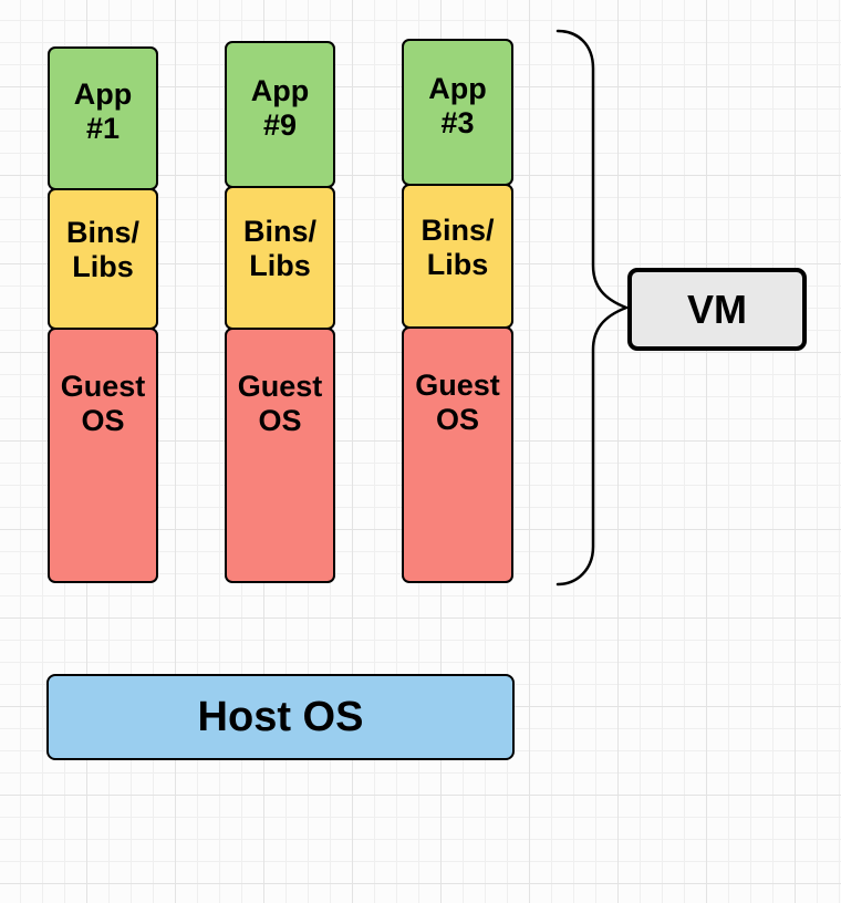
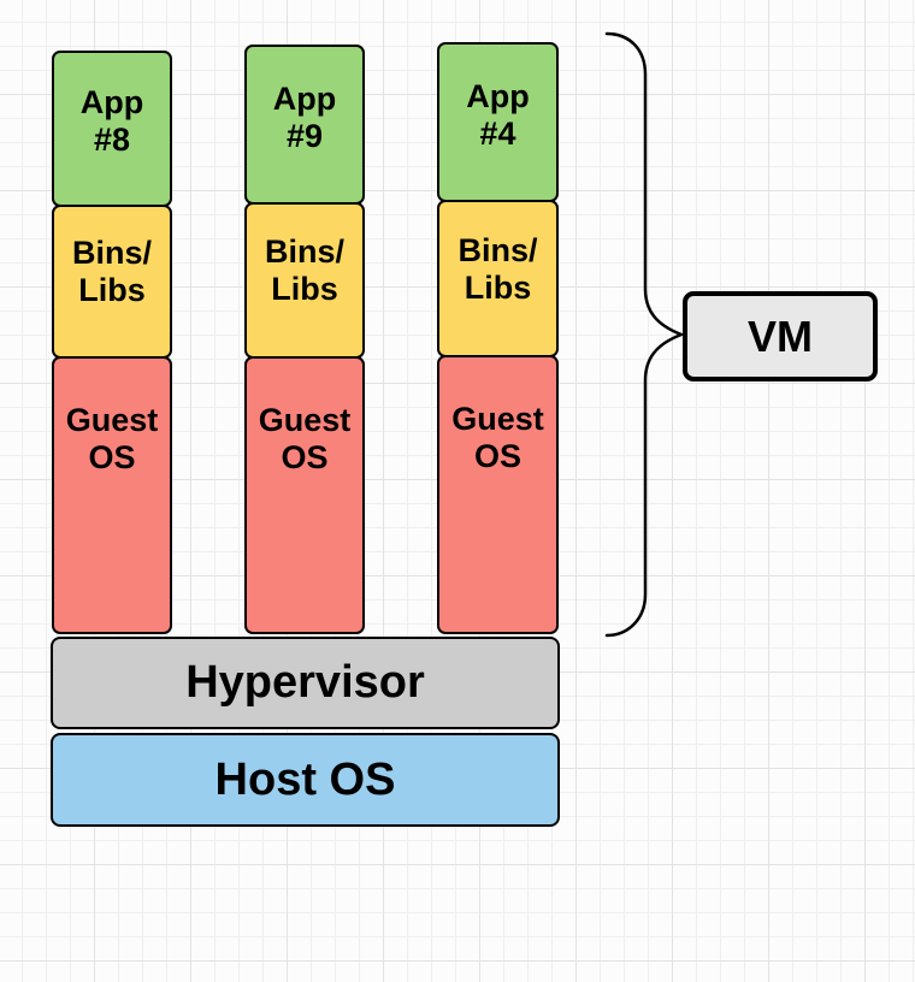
  App
- #1
+ #8
  Bins/
  Libs
  Guest
  OS
  App
  #9
  Bins/
  Libs
  Guest
  OS
  App
- #3
+ #4
  Bins/
  Libs
  Guest
  OS
+ Hypervisor
  Host OS
  VM
